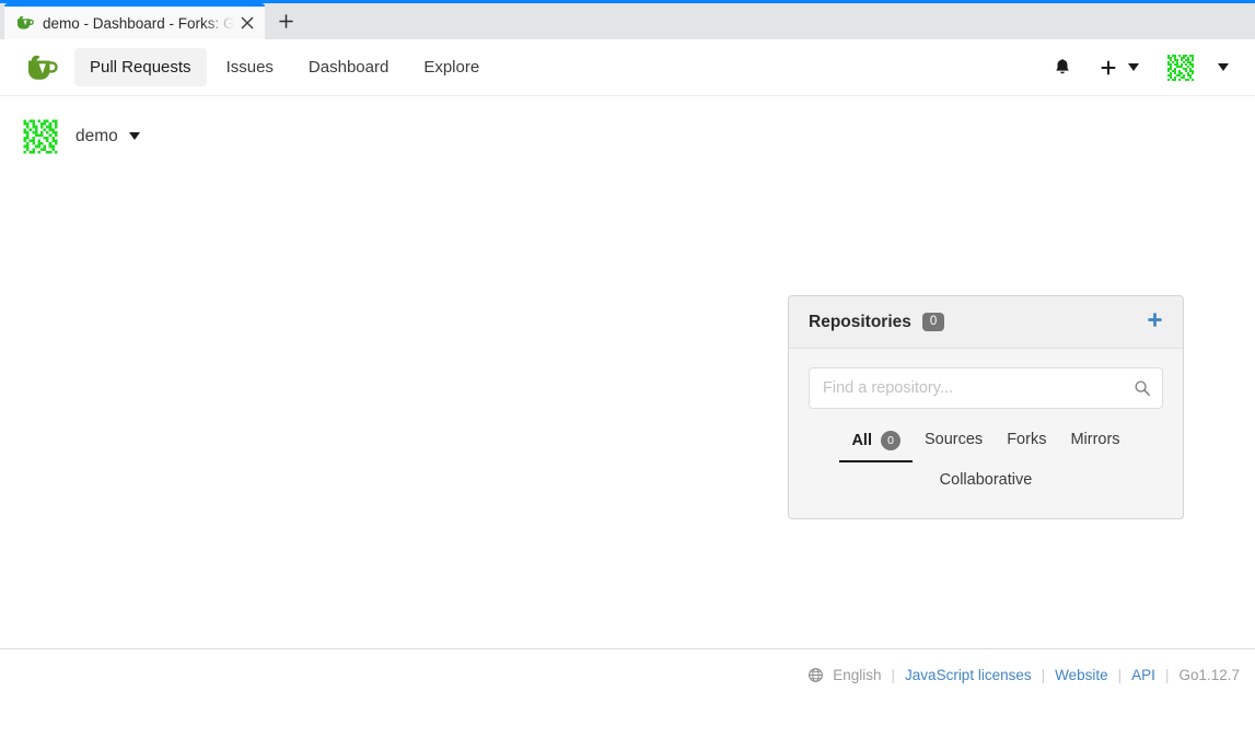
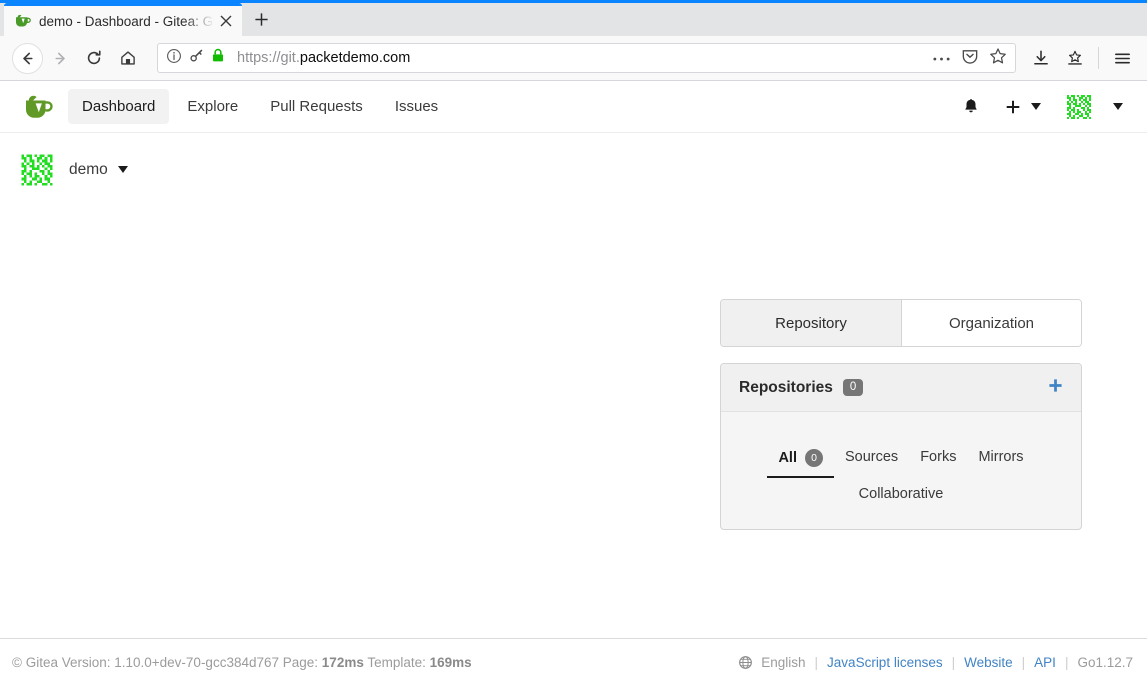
- demo - Dashboard - Forks: G
+ demo - Dashboard - Gitea: G
+ https://git.packetdemo.com
- Pull Requests
+ Dashboard
- Issues
+ Explore
- Dashboard
+ Pull Requests
- Explore
+ Issues
  demo
+ Repository
+ Organization
  Repositories
  0
- Find a repository...
  All
  0
  Sources
  Forks
  Mirrors
  Collaborative
+ © Gitea Version: 1.10.0+dev-70-gcc384d767 Page: 172ms Template: 169ms
  English
  |
  JavaScript licenses
  |
  Website
  |
  API
  |
  Go1.12.7
